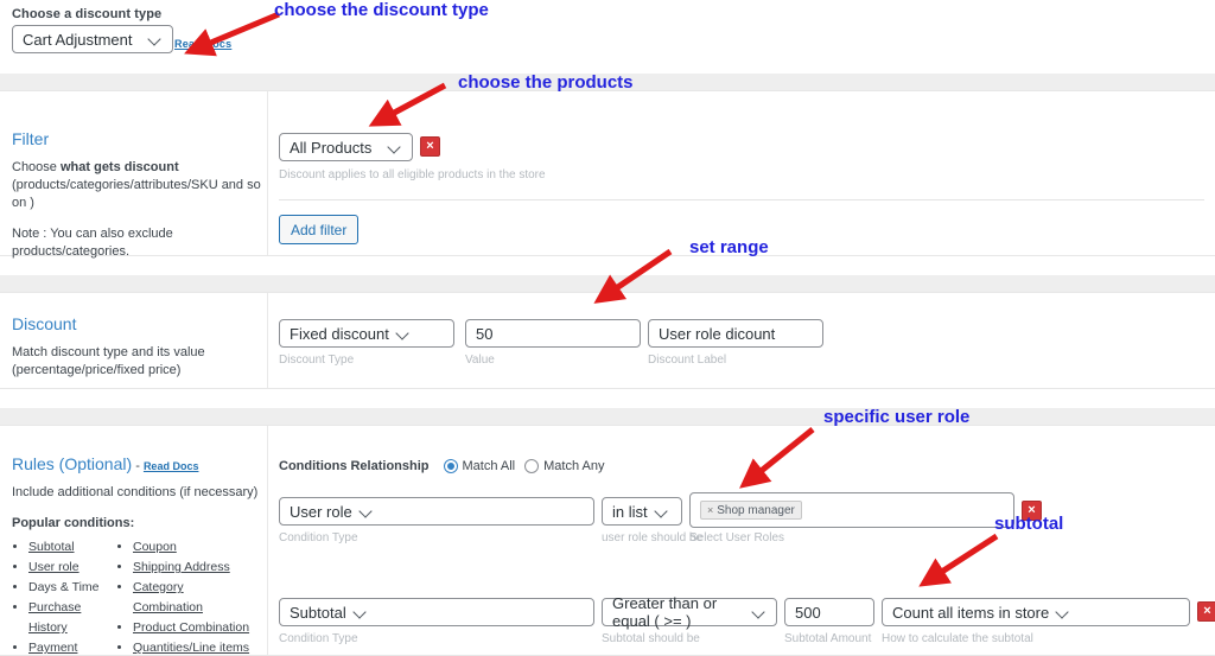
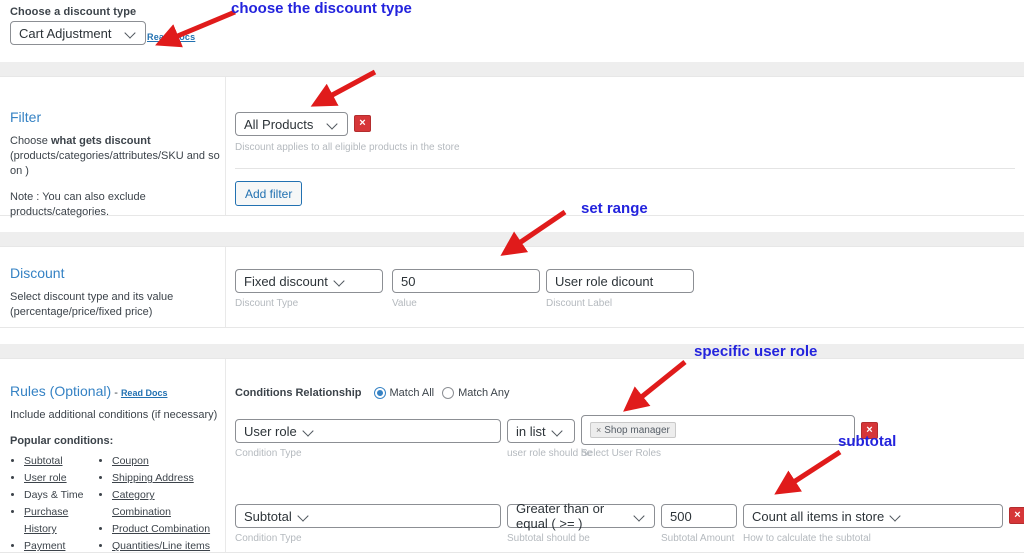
  Choose a discount type
  Cart Adjustment
  Readocs
  Filter
  Choose what gets discount
  (products/categories/attributes/SKU and so on )
  Note : You can also exclude products/categories.
  All Products
  ×
  Discount applies to all eligible products in the store
  Add filter
  Discount
- Match discount type and its value
+ Select discount type and its value
  (percentage/price/fixed price)
  Fixed discount
  Discount Type
  50
  Value
  User role dicount
  Discount Label
  Rules (Optional) - Read Docs
  Include additional conditions (if necessary)
  Popular conditions:
  Subtotal
  User role
  Days & Time
  Purchase History
  Coupon
  Shipping Address
  Category Combination
  Product Combination
  Quantities/Line items
  Conditions Relationship
  Match All
  Match Any
  User role
  Condition Type
  in list
  user role shoul
  ×
  Shop manager
  Select User Roles
  ×
  Subtotal
  Condition Type
  Greater than or equal ( >= )
  Subtotal should be
  500
  Subtotal Amount
  Count all items in store
  How to calculate the subtotal
  ×
  choose the discount type
- choose the products
  set range
  specific user role
  subtotal
